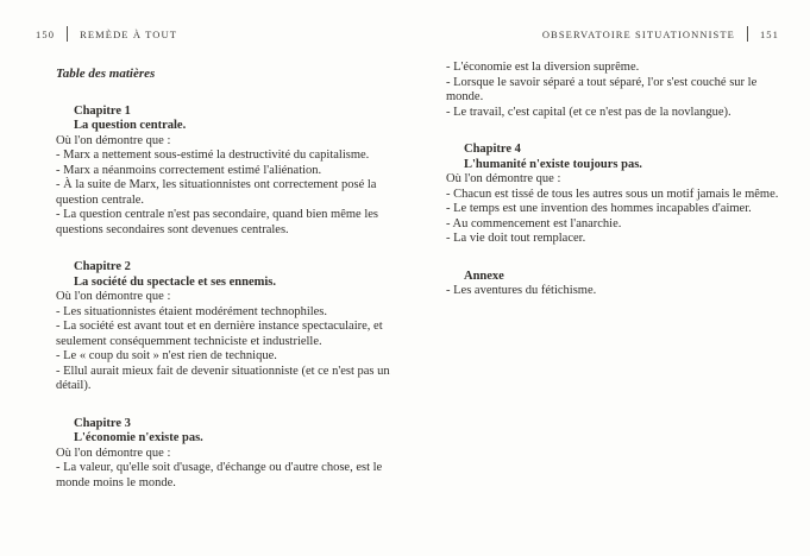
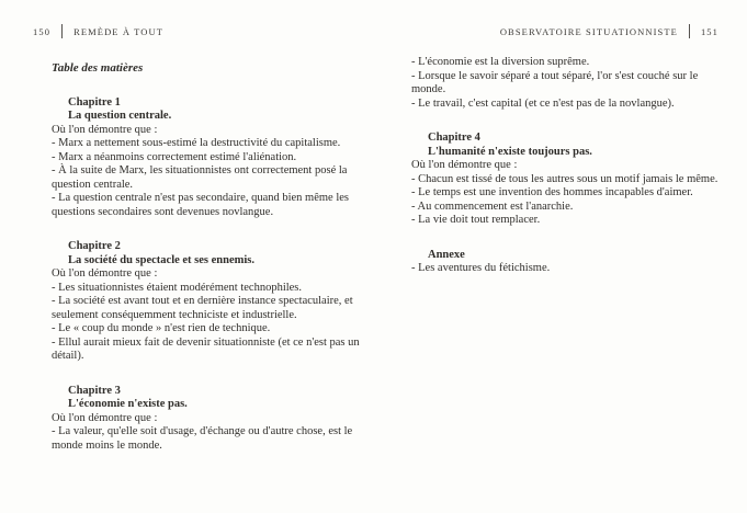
  150
  REMÈDE À TOUT
  OBSERVATOIRE SITUATIONNISTE
  151
  Table des matières
  Chapitre 1
  La question centrale.
  Où l'on démontre que :
  - Marx a nettement sous-estimé la destructivité du capitalisme.
  - Marx a néanmoins correctement estimé l'aliénation.
  - À la suite de Marx, les situationnistes ont correctement posé la question centrale.
- - La question centrale n'est pas secondaire, quand bien même les questions secondaires sont devenues centrales.
+ - La question centrale n'est pas secondaire, quand bien même les questions secondaires sont devenues novlangue.
  Chapitre 2
  La société du spectacle et ses ennemis.
  Où l'on démontre que :
  - Les situationnistes étaient modérément technophiles.
  - La société est avant tout et en dernière instance spectaculaire, et seulement conséquemment techniciste et industrielle.
- - Le « coup du soit » n'est rien de technique.
+ - Le « coup du monde » n'est rien de technique.
  - Ellul aurait mieux fait de devenir situationniste (et ce n'est pas un détail).
  Chapitre 3
  L'économie n'existe pas.
  Où l'on démontre que :
  - La valeur, qu'elle soit d'usage, d'échange ou d'autre chose, est le monde moins le monde.
  - L'économie est la diversion suprême.
  - Lorsque le savoir séparé a tout séparé, l'or s'est couché sur le monde.
  - Le travail, c'est capital (et ce n'est pas de la novlangue).
  Chapitre 4
  L'humanité n'existe toujours pas.
  Où l'on démontre que :
  - Chacun est tissé de tous les autres sous un motif jamais le même.
  - Le temps est une invention des hommes incapables d'aimer.
  - Au commencement est l'anarchie.
  - La vie doit tout remplacer.
  Annexe
  - Les aventures du fétichisme.
